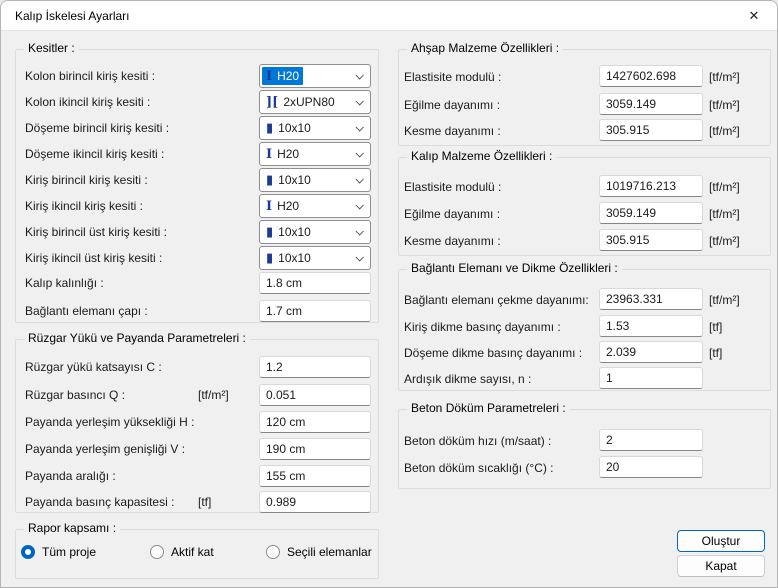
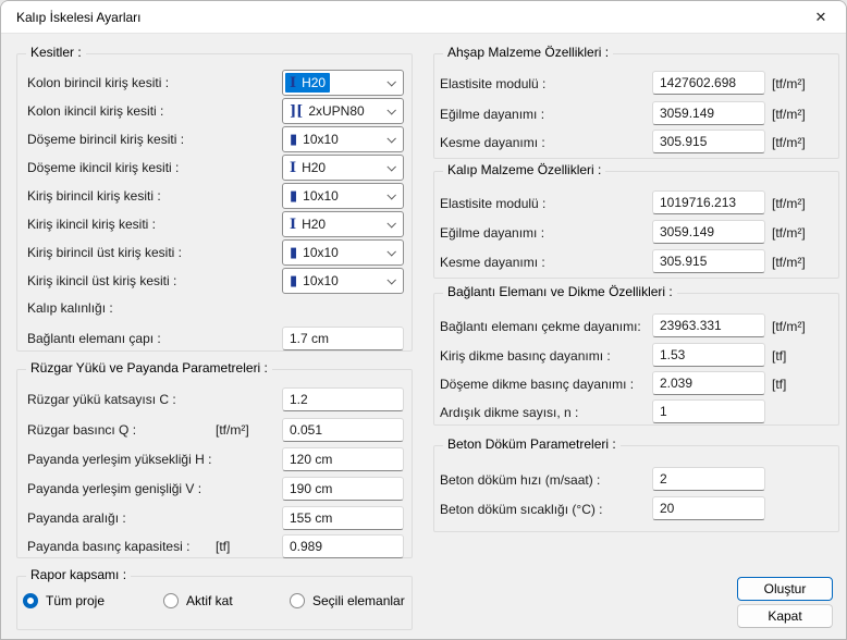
  Kalıp İskelesi Ayarları
  ✕
  Kesitler :
  Rüzgar Yükü ve Payanda Parametreleri :
  Rapor kapsamı :
  Ahşap Malzeme Özellikleri :
  Kalıp Malzeme Özellikleri :
  Bağlantı Elemanı ve Dikme Özellikleri :
  Beton Döküm Parametreleri :
  Kolon birincil kiriş kesiti :
  I
  H20
  Kolon ikincil kiriş kesiti :
  ][
  2xUPN80
  Döşeme birincil kiriş kesiti :
  ▮
  10x10
  Döşeme ikincil kiriş kesiti :
  I
  H20
  Kiriş birincil kiriş kesiti :
  ▮
  10x10
  Kiriş ikincil kiriş kesiti :
  I
  H20
  Kiriş birincil üst kiriş kesiti :
  ▮
  10x10
  Kiriş ikincil üst kiriş kesiti :
  ▮
  10x10
  Kalıp kalınlığı :
- 1.8 cm
  Bağlantı elemanı çapı :
  1.7 cm
  Rüzgar yükü katsayısı C :
  1.2
  Rüzgar basıncı Q :
  [tf/m²]
  0.051
  Payanda yerleşim yüksekliği H :
  120 cm
  Payanda yerleşim genişliği V :
  190 cm
  Payanda aralığı :
  155 cm
  Payanda basınç kapasitesi :
  [tf]
  0.989
  Tüm proje
  Aktif kat
  Seçili elemanlar
  Elastisite modulü :
  1427602.698
  [tf/m²]
  Eğilme dayanımı :
  3059.149
  [tf/m²]
  Kesme dayanımı :
  305.915
  [tf/m²]
  Elastisite modulü :
  1019716.213
  [tf/m²]
  Eğilme dayanımı :
  3059.149
  [tf/m²]
  Kesme dayanımı :
  305.915
  [tf/m²]
  Bağlantı elemanı çekme dayanımı:
  23963.331
  [tf/m²]
  Kiriş dikme basınç dayanımı :
  1.53
  [tf]
  Döşeme dikme basınç dayanımı :
  2.039
  [tf]
  Ardışık dikme sayısı, n :
  1
  Beton döküm hızı (m/saat) :
  2
  Beton döküm sıcaklığı (°C) :
  20
  Oluştur
  Kapat
